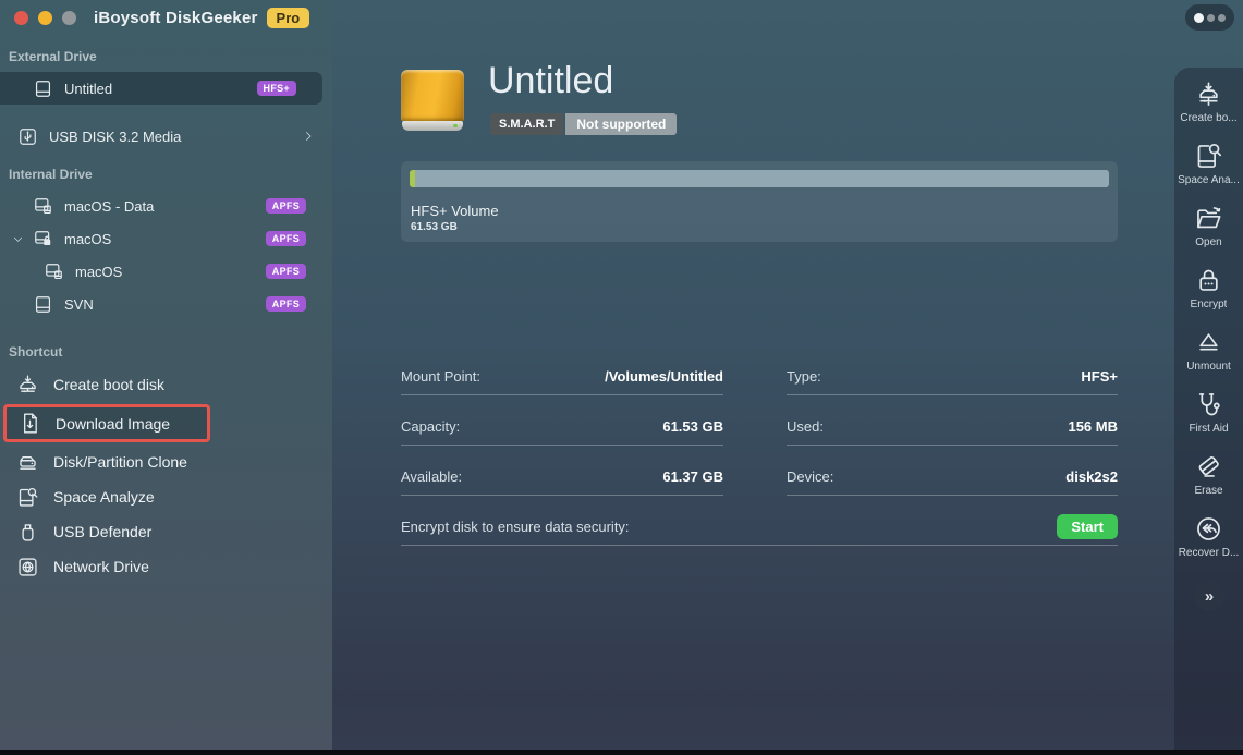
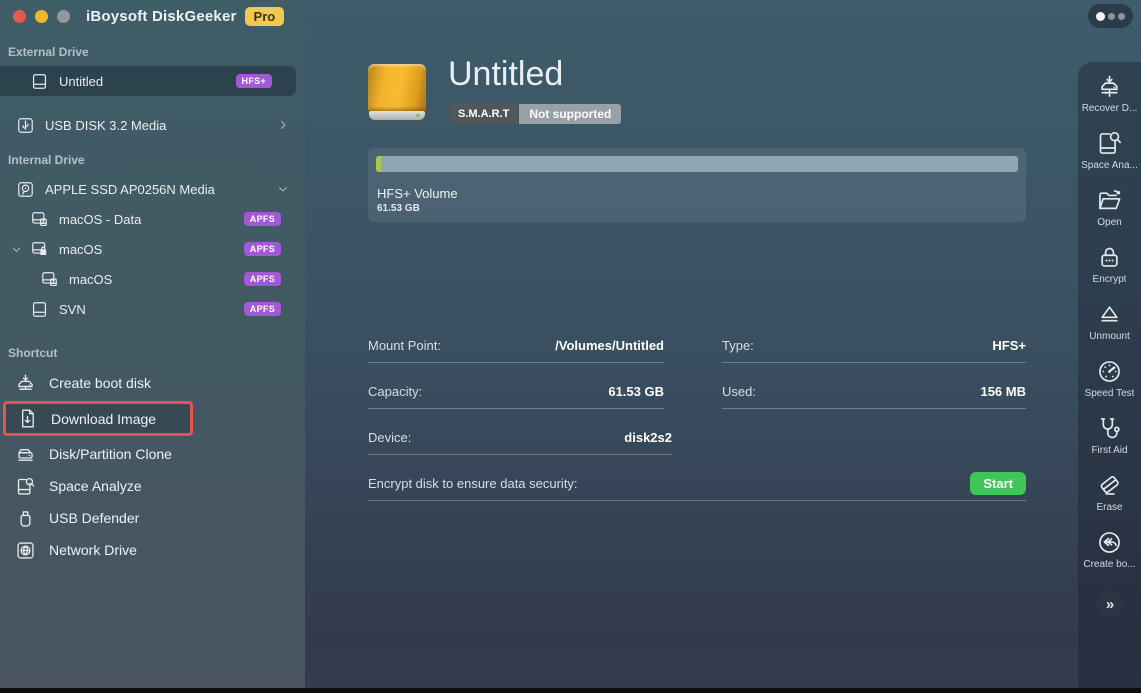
  iBoysoft DiskGeeker
  Pro
  External Drive
  Untitled
  HFS+
  USB DISK 3.2 Media
  Internal Drive
+ APPLE SSD AP0256N Media
  macOS - Data
  APFS
  macOS
  APFS
  macOS
  APFS
  SVN
  APFS
  Shortcut
  Create boot disk
  Download Image
  Disk/Partition Clone
  Space Analyze
  USB Defender
  Network Drive
  Untitled
  S.M.A.R.T
  Not supported
  HFS+ Volume
  61.53 GB
  Mount Point:
  /Volumes/Untitled
  Type:
  HFS+
  Capacity:
  61.53 GB
  Used:
  156 MB
- Available:
- 61.37 GB
  Device:
  disk2s2
  Encrypt disk to ensure data security:
  Start
- Create bo...
+ Recover D...
  Space Ana...
  Open
  Encrypt
  Unmount
+ Speed Test
  First Aid
  Erase
- Recover D...
+ Create bo...
  »
